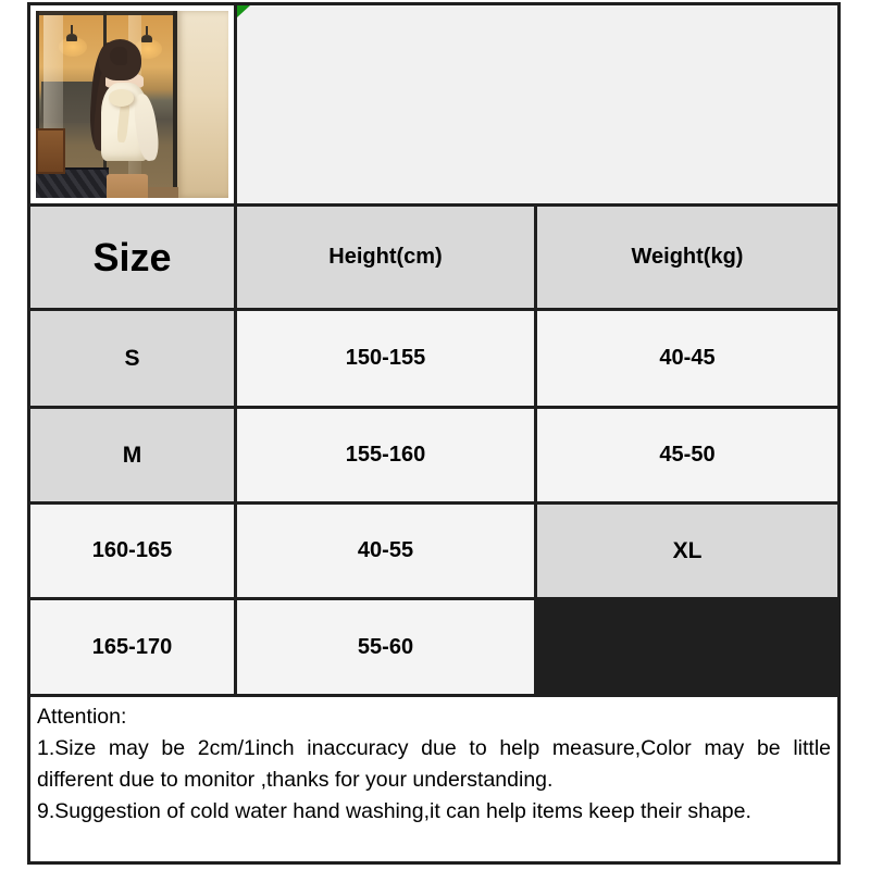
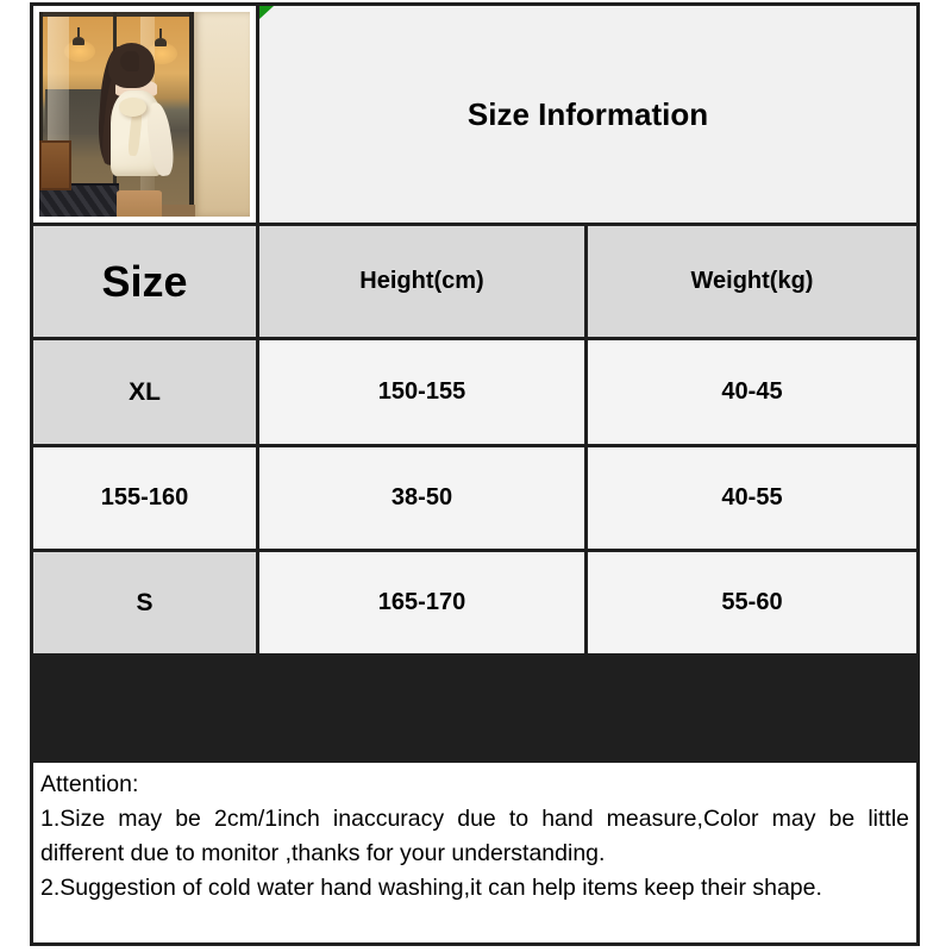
+ Size Information
  Size
  Height(cm)
  Weight(kg)
- S
+ XL
  150-155
  40-45
- M
  155-160
- 45-50
+ 38-50
- 160-165
  40-55
- XL
+ S
  165-170
  55-60
  Attention:
- 1.Size may be 2cm/1inch inaccuracy due to help measure,Color may be little different due to monitor ,thanks for your understanding.
+ 1.Size may be 2cm/1inch inaccuracy due to hand measure,Color may be little different due to monitor ,thanks for your understanding.
- 9.Suggestion of cold water hand washing,it can help items keep their shape.
+ 2.Suggestion of cold water hand washing,it can help items keep their shape.
